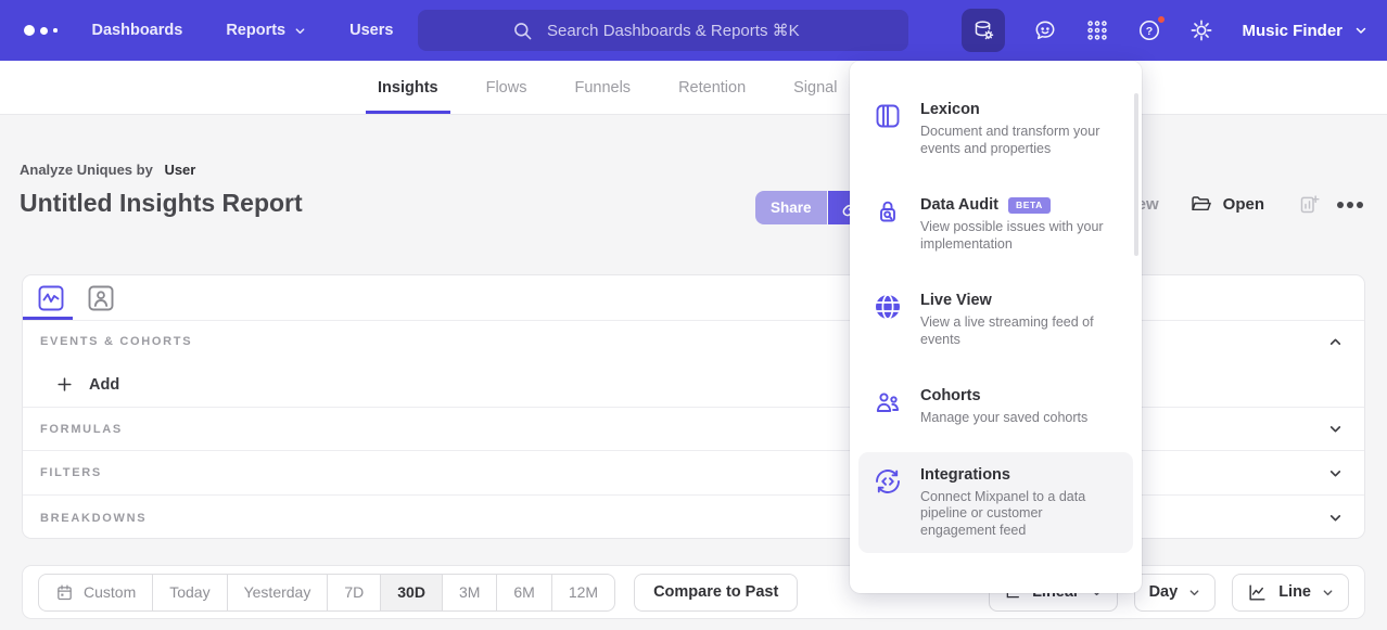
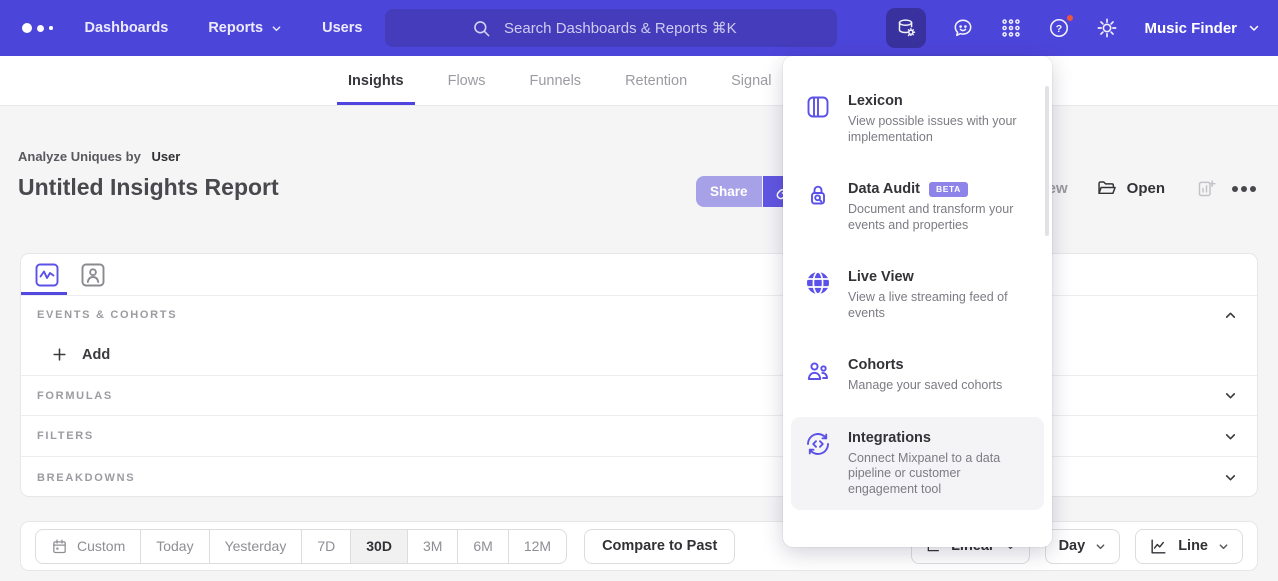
  Dashboards
  Reports
  Users
  Search Dashboards & Reports ⌘K
  ?
  Music Finder
  Insights
  Flows
  Funnels
  Retention
  Signal
  Analyze Uniques by User
  Untitled Insights Report
  Share
  Open
  EVENTS & COHORTS
  Add
  FORMULAS
  FILTERS
  BREAKDOWNS
  Custom
  Today
  Yesterday
  7D
  30D
  3M
  6M
  12M
  Compare to Past
  Day
  Line
  Lexicon
- Document and transform your events and properties
+ View possible issues with your implementation
  Data Audit
  BETA
- View possible issues with your implementation
+ Document and transform your events and properties
  Live View
  View a live streaming feed of events
  Cohorts
  Manage your saved cohorts
  Integrations
- Connect Mixpanel to a data pipeline or customer engagement feed
+ Connect Mixpanel to a data pipeline or customer engagement tool
